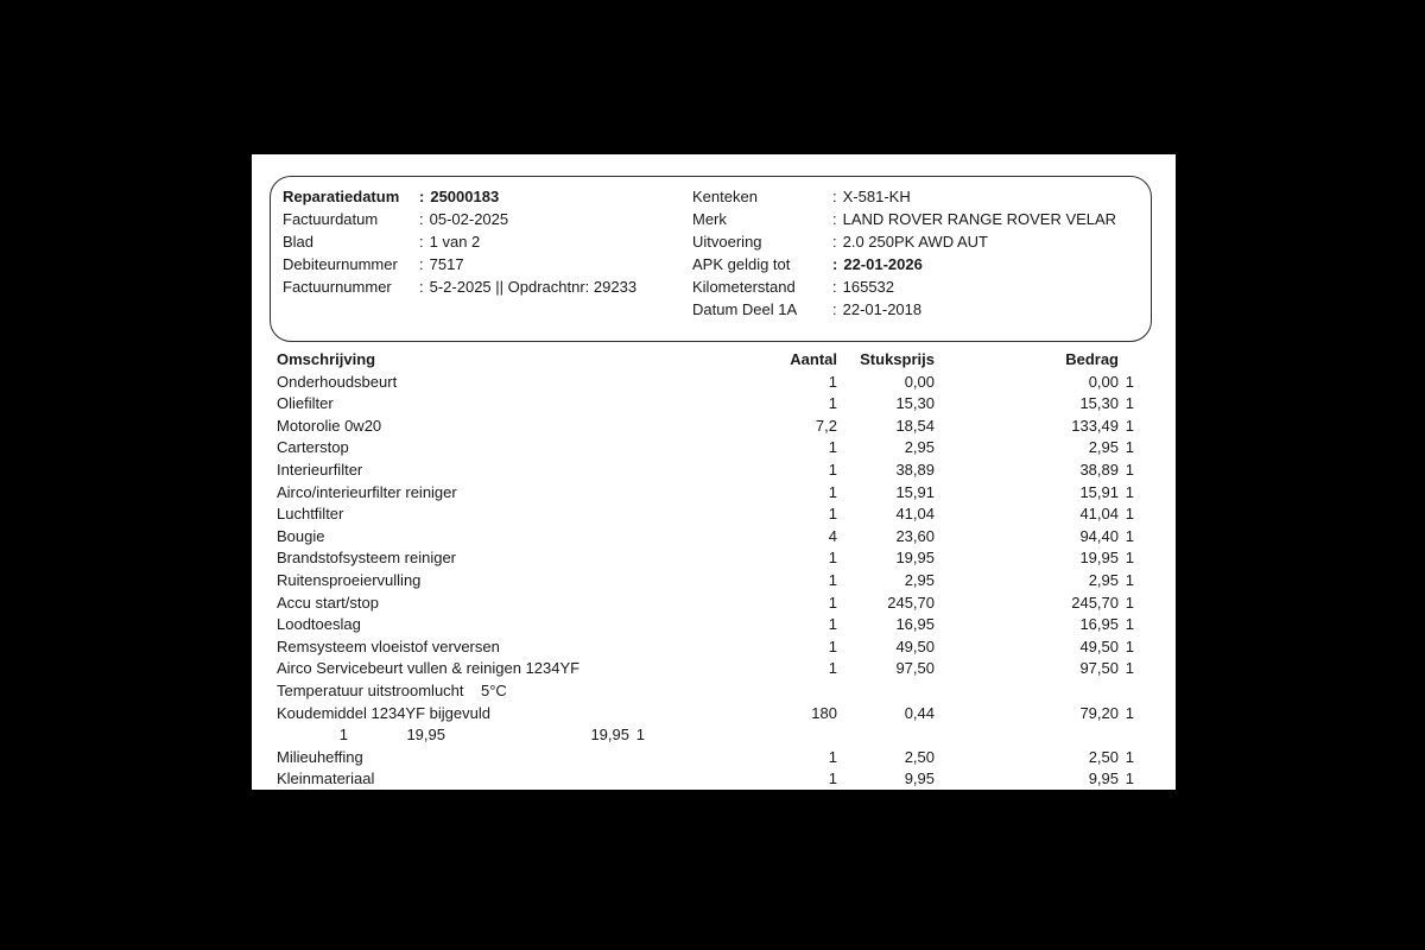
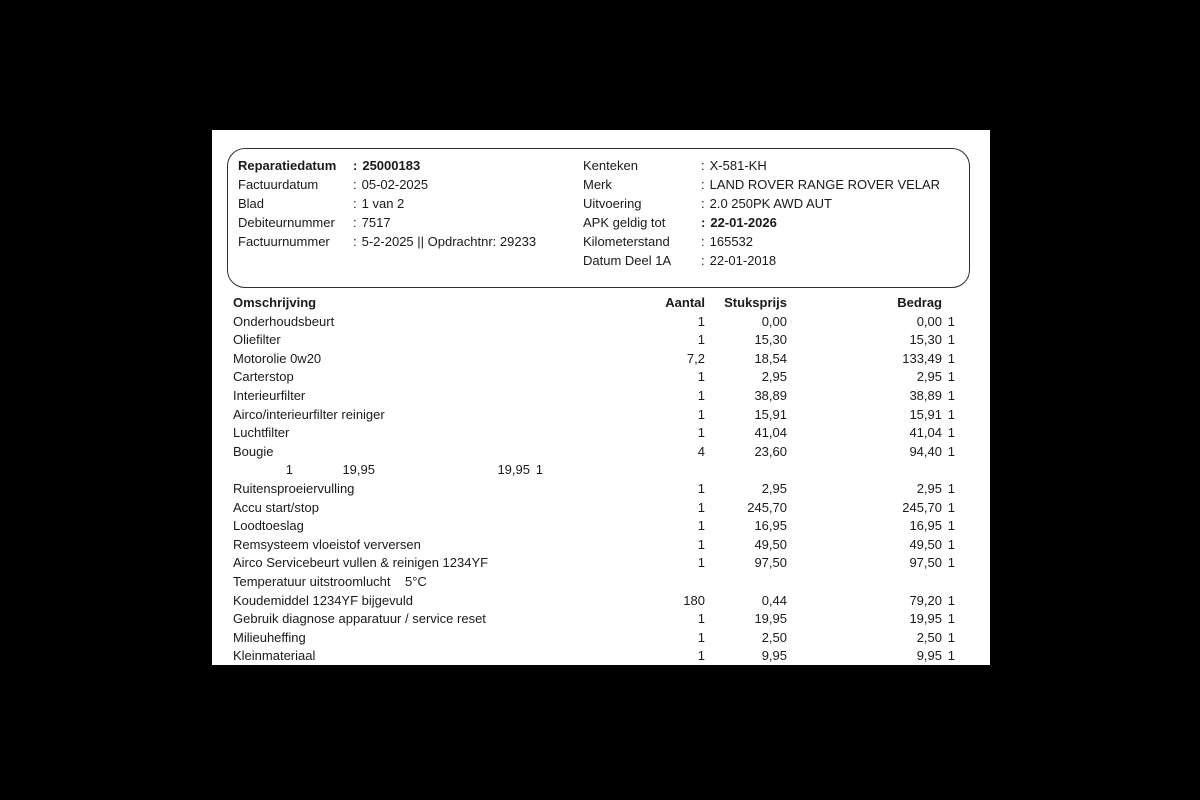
  Reparatiedatum
  :
  25000183
  Factuurdatum
  :
  05-02-2025
  Blad
  :
  1 van 2
  Debiteurnummer
  :
  7517
  Factuurnummer
  :
  5-2-2025 || Opdrachtnr: 29233
  Kenteken
  :
  X-581-KH
  Merk
  :
  LAND ROVER RANGE ROVER VELAR
  Uitvoering
  :
  2.0 250PK AWD AUT
  APK geldig tot
  :
  22-01-2026
  Kilometerstand
  :
  165532
  Datum Deel 1A
  :
  22-01-2018
  Omschrijving
  Aantal
  Stuksprijs
  Bedrag
  Onderhoudsbeurt
  1
  0,00
  0,00
  1
  Oliefilter
  1
  15,30
  15,30
  1
  Motorolie 0w20
  7,2
  18,54
  133,49
  1
  Carterstop
  1
  2,95
  2,95
  1
  Interieurfilter
  1
  38,89
  38,89
  1
  Airco/interieurfilter reiniger
  1
  15,91
  15,91
  1
  Luchtfilter
  1
  41,04
  41,04
  1
  Bougie
  4
  23,60
  94,40
  1
- Brandstofsysteem reiniger
  1
  19,95
  19,95
  1
  Ruitensproeiervulling
  1
  2,95
  2,95
  1
  Accu start/stop
  1
  245,70
  245,70
  1
  Loodtoeslag
  1
  16,95
  16,95
  1
  Remsysteem vloeistof verversen
  1
  49,50
  49,50
  1
  Airco Servicebeurt vullen & reinigen 1234YF
  1
  97,50
  97,50
  1
  Temperatuur uitstroomlucht 5°C
  Koudemiddel 1234YF bijgevuld
  180
  0,44
  79,20
  1
+ Gebruik diagnose apparatuur / service reset
  1
  19,95
  19,95
  1
  Milieuheffing
  1
  2,50
  2,50
  1
  Kleinmateriaal
  1
  9,95
  9,95
  1
